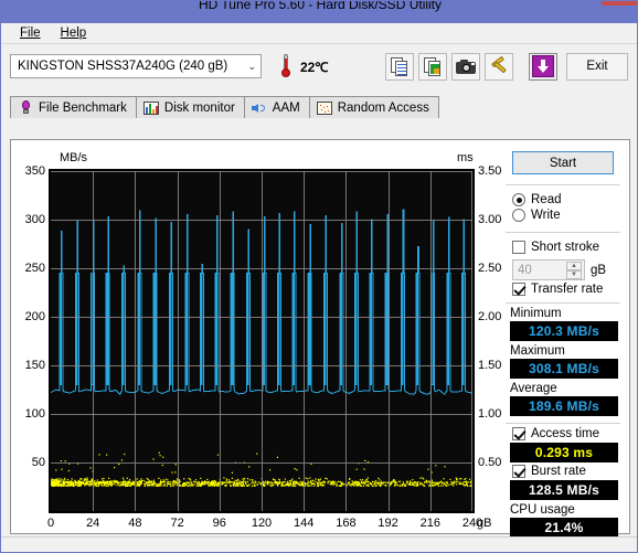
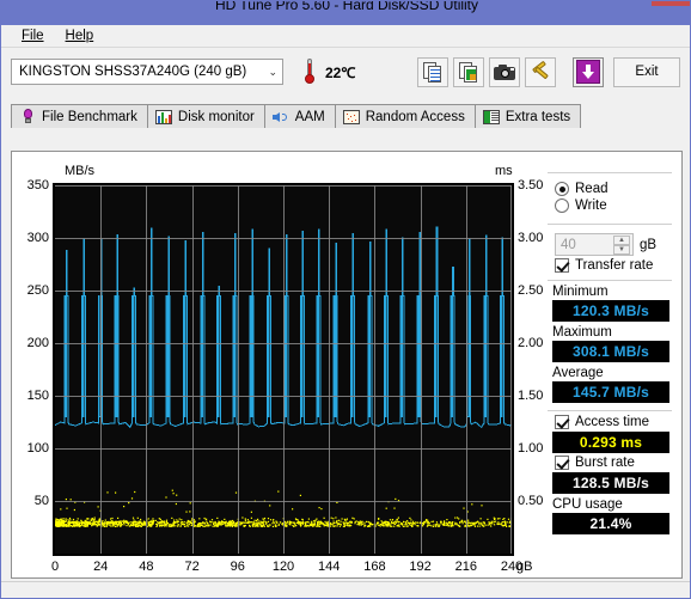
  HD Tune Pro 5.60 - Hard Disk/SSD Utility
  File
  Help
  KINGSTON SHSS37A240G (240 gB)
  ⌄
  22℃
  Exit
  File Benchmark
  Disk monitor
  AAM
  Random Access
+ Extra tests
  MB/s
  ms
  50
  100
  150
  200
  250
  300
  350
  0.50
  1.00
  1.50
  2.00
  2.50
  3.00
  3.50
  0
  24
  48
  72
  96
  120
  144
  168
  192
  216
  240
  gB
- Start
  Read
  Write
- Short stroke
  40
  gB
  Transfer rate
  Minimum
  120.3 MB/s
  Maximum
  308.1 MB/s
  Average
- 189.6 MB/s
+ 145.7 MB/s
  Access time
  0.293 ms
  Burst rate
  128.5 MB/s
  CPU usage
  21.4%
